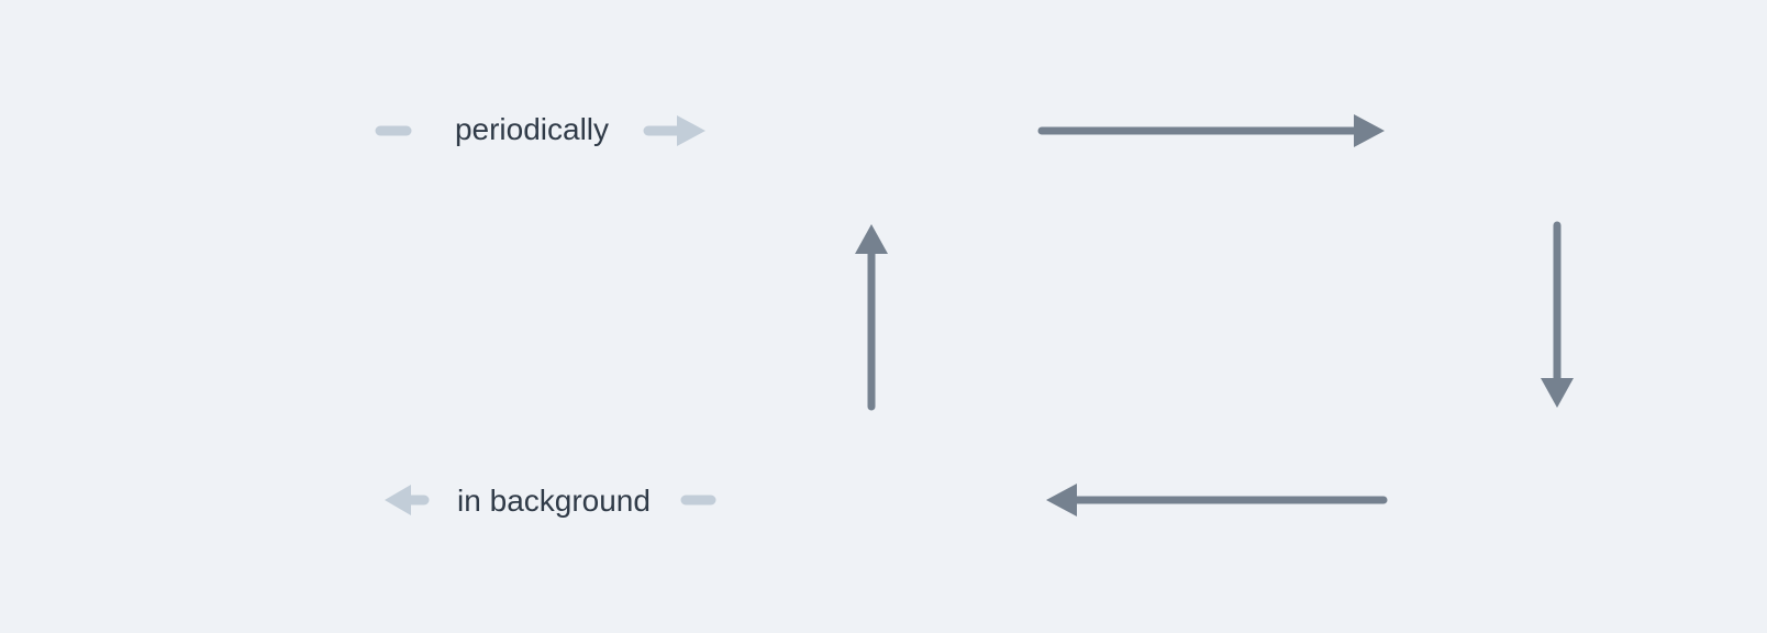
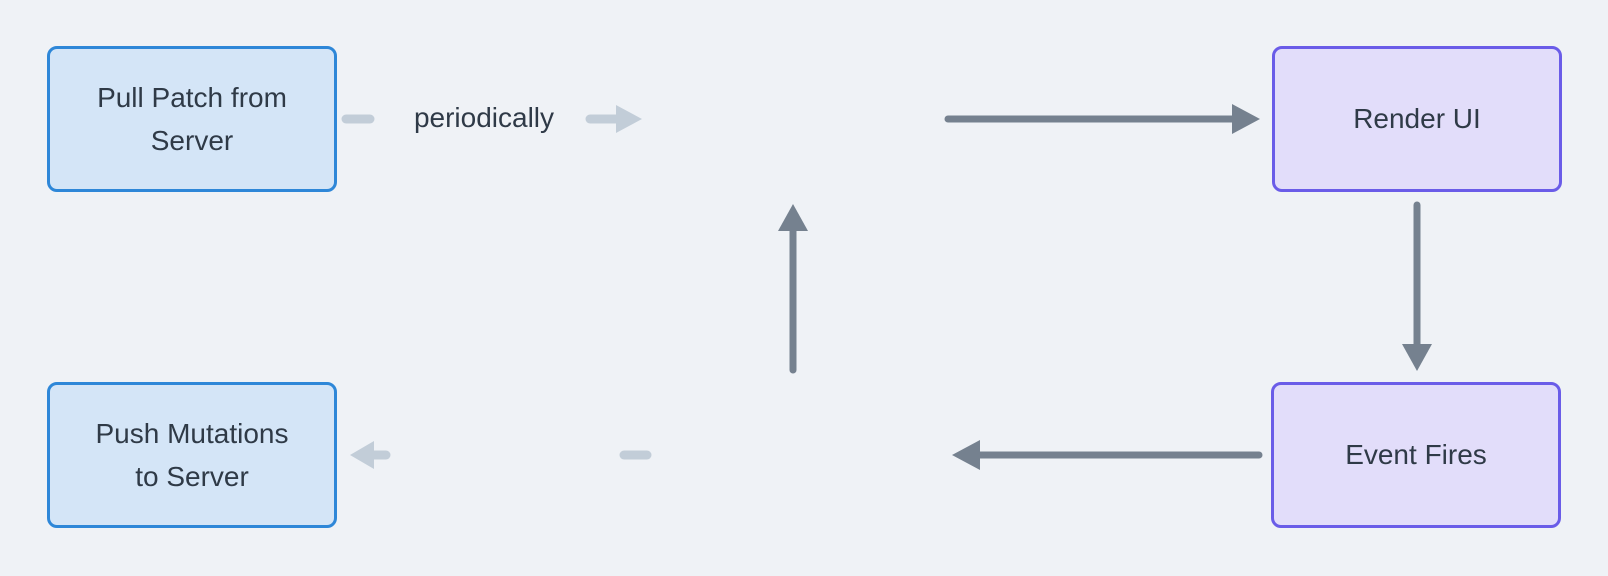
+ Pull Patch from
+ Server
+ Render UI
+ Push Mutations
+ to Server
+ Event Fires
  periodically
- in background
